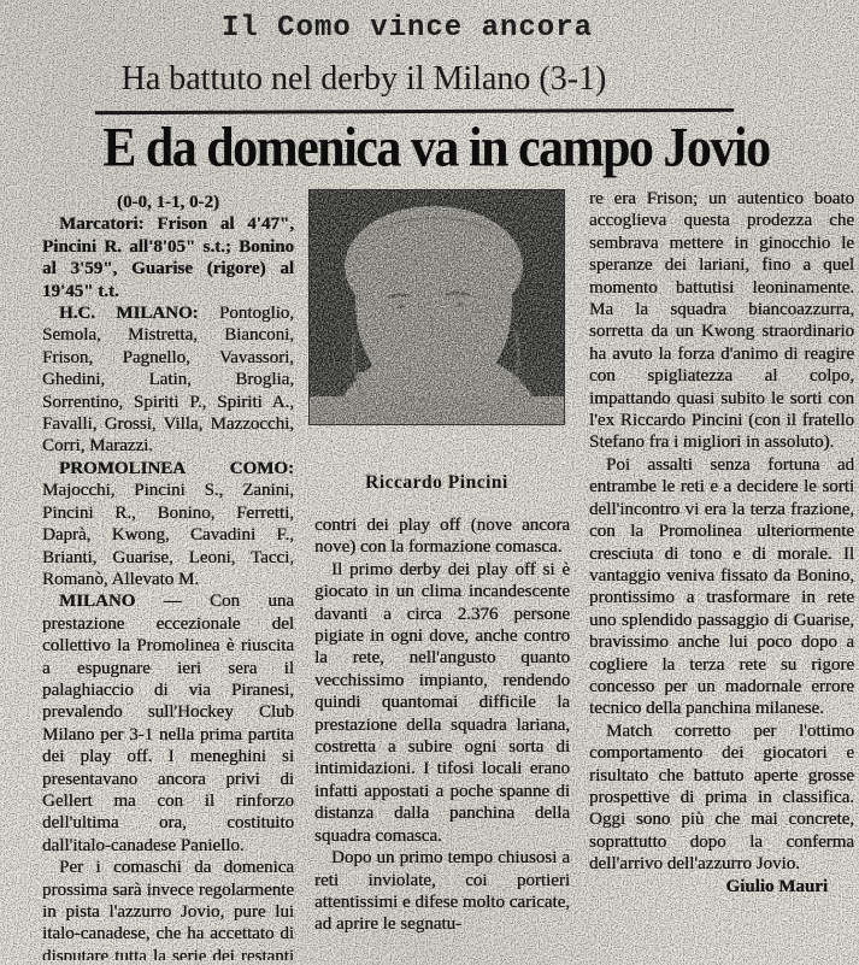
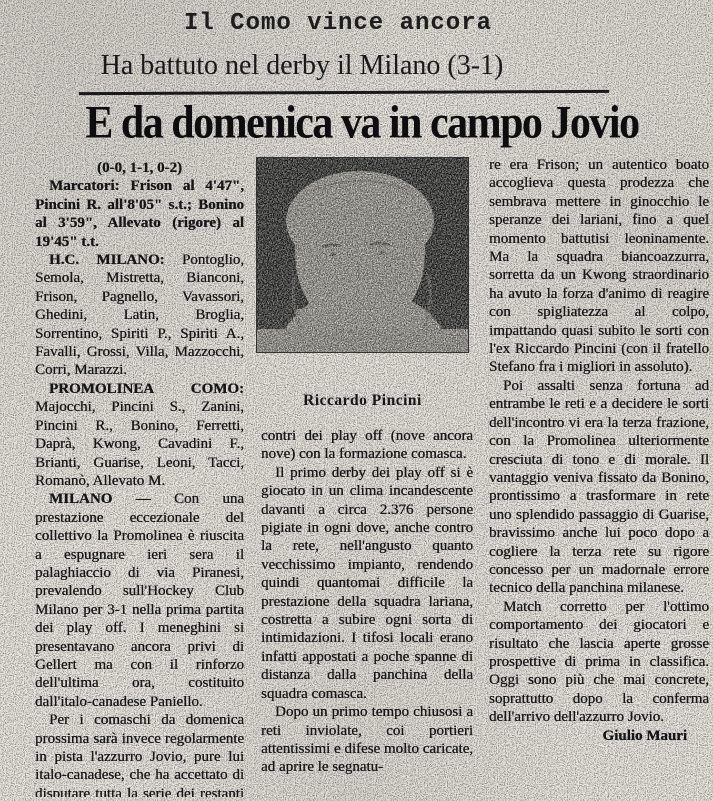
  Il Como vince ancora
  Ha battuto nel derby il Milano (3-1)
  E da domenica va in campo Jovio
  (0-0, 1-1, 0-2)
- Marcatori: Frison al 4'47", Pincini R. all'8'05" s.t.; Bonino al 3'59", Guarise (rigore) al 19'45" t.t.
+ Marcatori: Frison al 4'47", Pincini R. all'8'05" s.t.; Bonino al 3'59", Allevato (rigore) al 19'45" t.t.
  H.C. MILANO: Pontoglio, Semola, Mistretta, Bianconi, Frison, Pagnello, Vavassori, Ghedini, Latin, Broglia, Sorrentino, Spiriti P., Spiriti A., Favalli, Grossi, Villa, Mazzocchi, Corri, Marazzi.
  PROMOLINEA COMO: Majocchi, Pincini S., Zanini, Pincini R., Bonino, Ferretti, Daprà, Kwong, Cavadini F., Brianti, Guarise, Leoni, Tacci, Romanò, Allevato M.
  MILANO — Con una prestazione eccezionale del collettivo la Promolinea è riuscita a espugnare ieri sera il palaghiaccio di via Piranesi, prevalendo sull'Hockey Club Milano per 3-1 nella prima partita dei play off. I meneghini si presentavano ancora privi di Gellert ma con il rinforzo dell'ultima ora, costituito dall'italo-canadese Paniello.
  Per i comaschi da domenica prossima sarà invece regolarmente in pista l'azzurro Jovio, pure lui italo-canadese, che ha accettato di disputare tutta la serie dei restanti
  Riccardo Pincini
  contri dei play off (nove ancora nove) con la formazione comasca.
  Il primo derby dei play off si è giocato in un clima incandescente davanti a circa 2.376 persone pigiate in ogni dove, anche contro la rete, nell'angusto quanto vecchissimo impianto, rendendo quindi quantomai difficile la prestazione della squadra lariana, costretta a subire ogni sorta di intimidazioni. I tifosi locali erano infatti appostati a poche spanne di distanza dalla panchina della squadra comasca.
  Dopo un primo tempo chiusosi a reti inviolate, coi portieri attentissimi e difese molto caricate, ad aprire le segnatu-
  re era Frison; un autentico boato accoglieva questa prodezza che sembrava mettere in ginocchio le speranze dei lariani, fino a quel momento battutisi leoninamente. Ma la squadra biancoazzurra, sorretta da un Kwong straordinario ha avuto la forza d'animo di reagire con spigliatezza al colpo, impattando quasi subito le sorti con l'ex Riccardo Pincini (con il fratello Stefano fra i migliori in assoluto).
  Poi assalti senza fortuna ad entrambe le reti e a decidere le sorti dell'incontro vi era la terza frazione, con la Promolinea ulteriormente cresciuta di tono e di morale. Il vantaggio veniva fissato da Bonino, prontissimo a trasformare in rete uno splendido passaggio di Guarise, bravissimo anche lui poco dopo a cogliere la terza rete su rigore concesso per un madornale errore tecnico della panchina milanese.
- Match corretto per l'ottimo comportamento dei giocatori e risultato che battuto aperte grosse prospettive di prima in classifica. Oggi sono più che mai concrete, soprattutto dopo la conferma dell'arrivo dell'azzurro Jovio.
+ Match corretto per l'ottimo comportamento dei giocatori e risultato che lascia aperte grosse prospettive di prima in classifica. Oggi sono più che mai concrete, soprattutto dopo la conferma dell'arrivo dell'azzurro Jovio.
  Giulio Mauri
